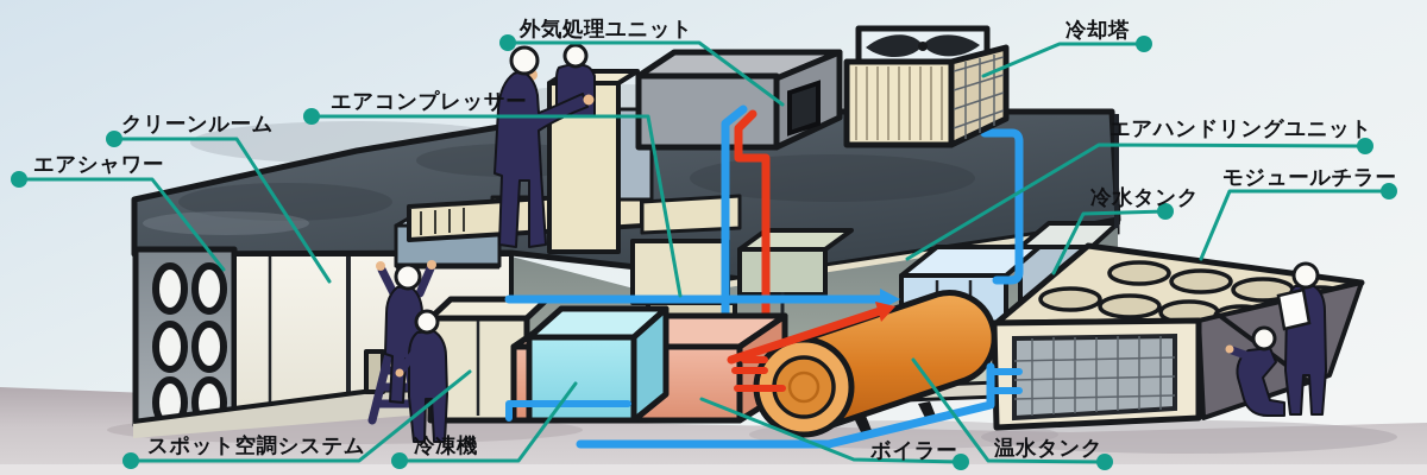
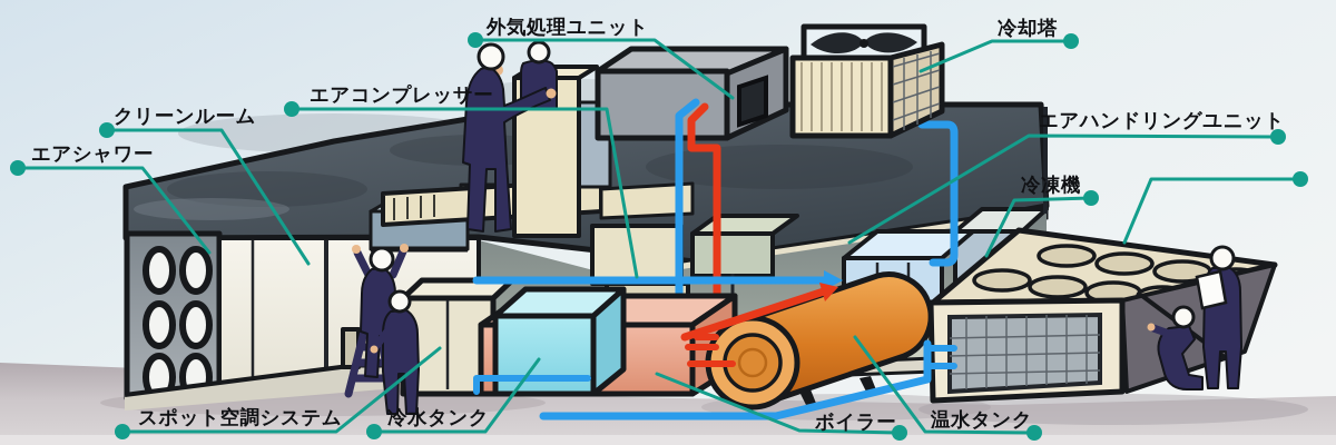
  外気処理ユニット
  冷却塔
  エアコンプレッサー
  クリーンルーム
  エアシャワー
  エアハンドリングユニット
- 冷水タンク
+ 冷凍機
- モジュールチラー
  スポット空調システム
- 冷凍機
+ 冷水タンク
  ボイラー
  温水タンク
